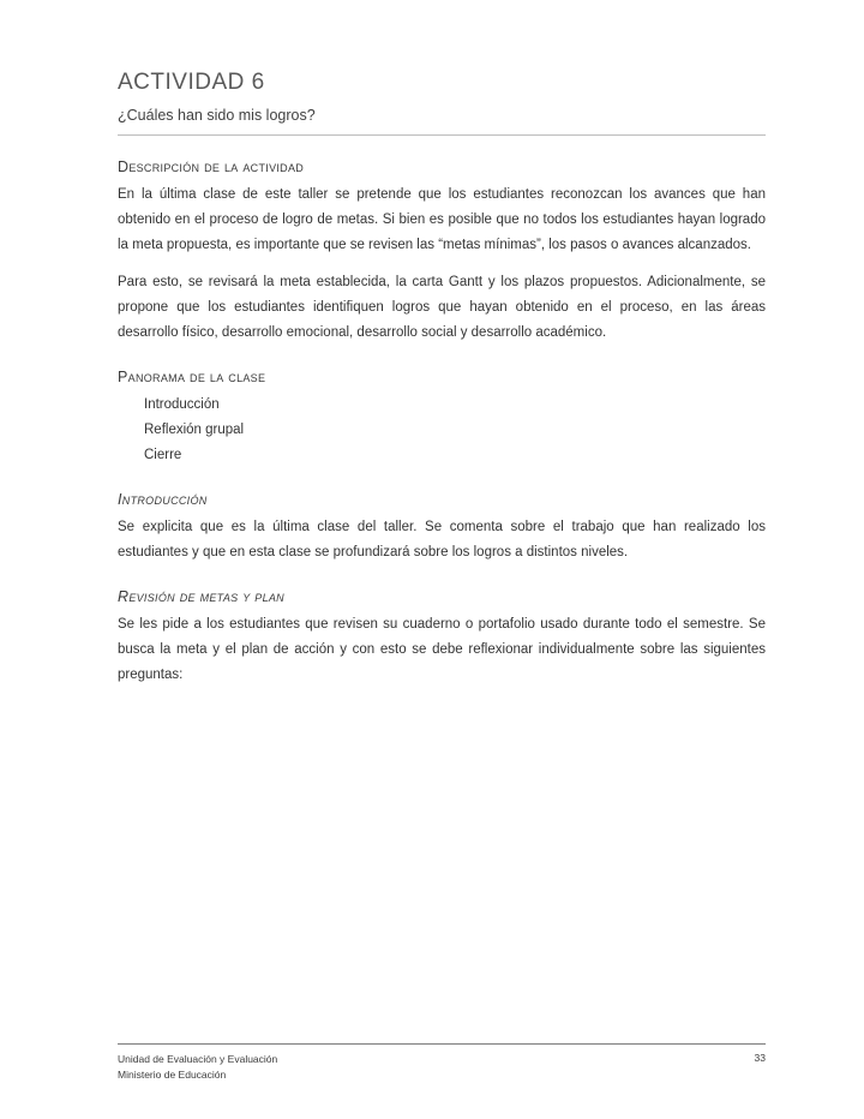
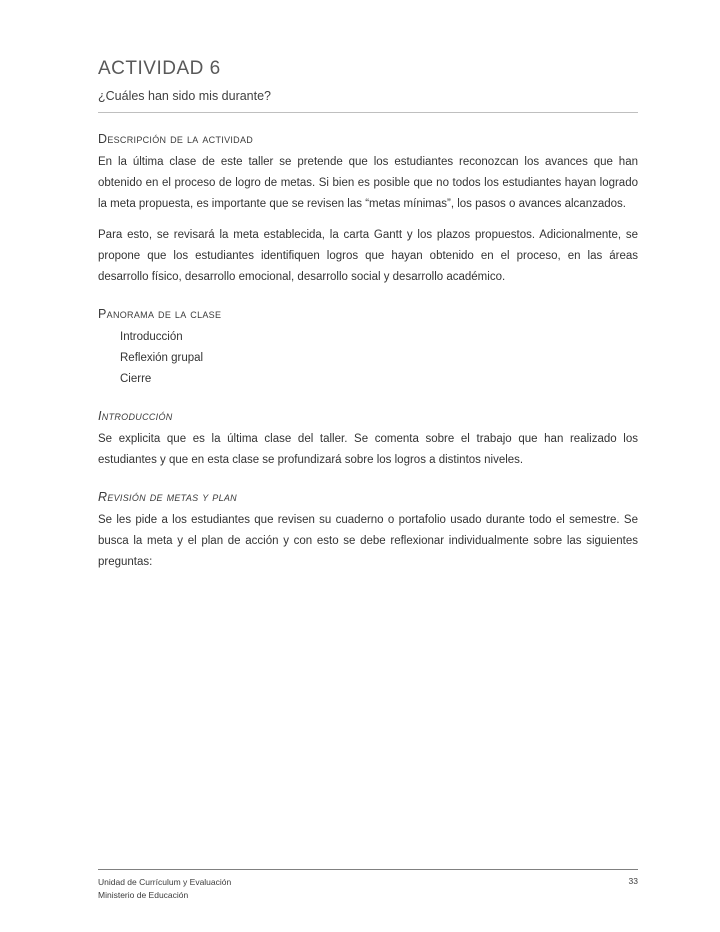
  ACTIVIDAD 6
- ¿Cuáles han sido mis logros?
+ ¿Cuáles han sido mis durante?
  Descripción de la actividad
  En la última clase de este taller se pretende que los estudiantes reconozcan los avances que han obtenido en el proceso de logro de metas. Si bien es posible que no todos los estudiantes hayan logrado la meta propuesta, es importante que se revisen las “metas mínimas”, los pasos o avances alcanzados.
  Para esto, se revisará la meta establecida, la carta Gantt y los plazos propuestos. Adicionalmente, se propone que los estudiantes identifiquen logros que hayan obtenido en el proceso, en las áreas desarrollo físico, desarrollo emocional, desarrollo social y desarrollo académico.
  Panorama de la clase
  Introducción
  Reflexión grupal
  Cierre
  Introducción
  Se explicita que es la última clase del taller. Se comenta sobre el trabajo que han realizado los estudiantes y que en esta clase se profundizará sobre los logros a distintos niveles.
  Revisión de metas y plan
  Se les pide a los estudiantes que revisen su cuaderno o portafolio usado durante todo el semestre. Se busca la meta y el plan de acción y con esto se debe reflexionar individualmente sobre las siguientes preguntas:
- Unidad de Evaluación y Evaluación
+ Unidad de Currículum y Evaluación
  Ministerio de Educación
  33
